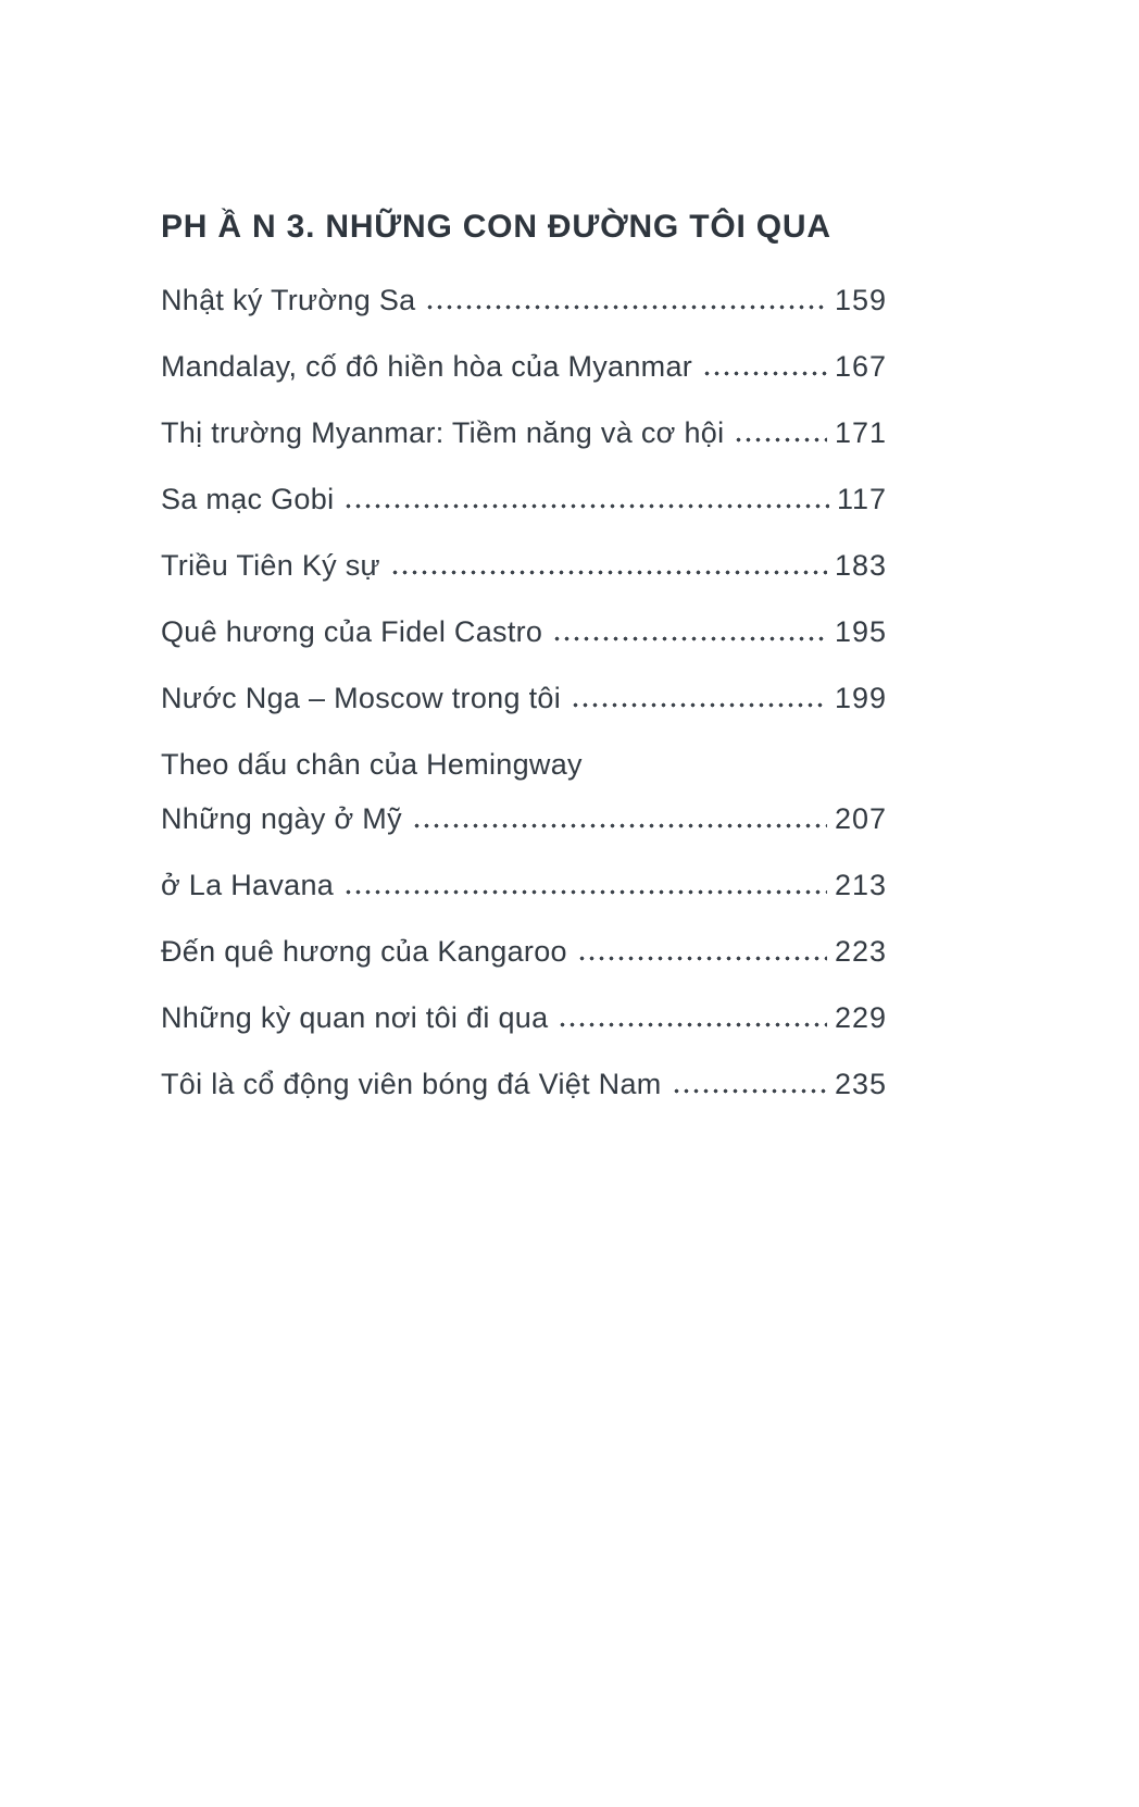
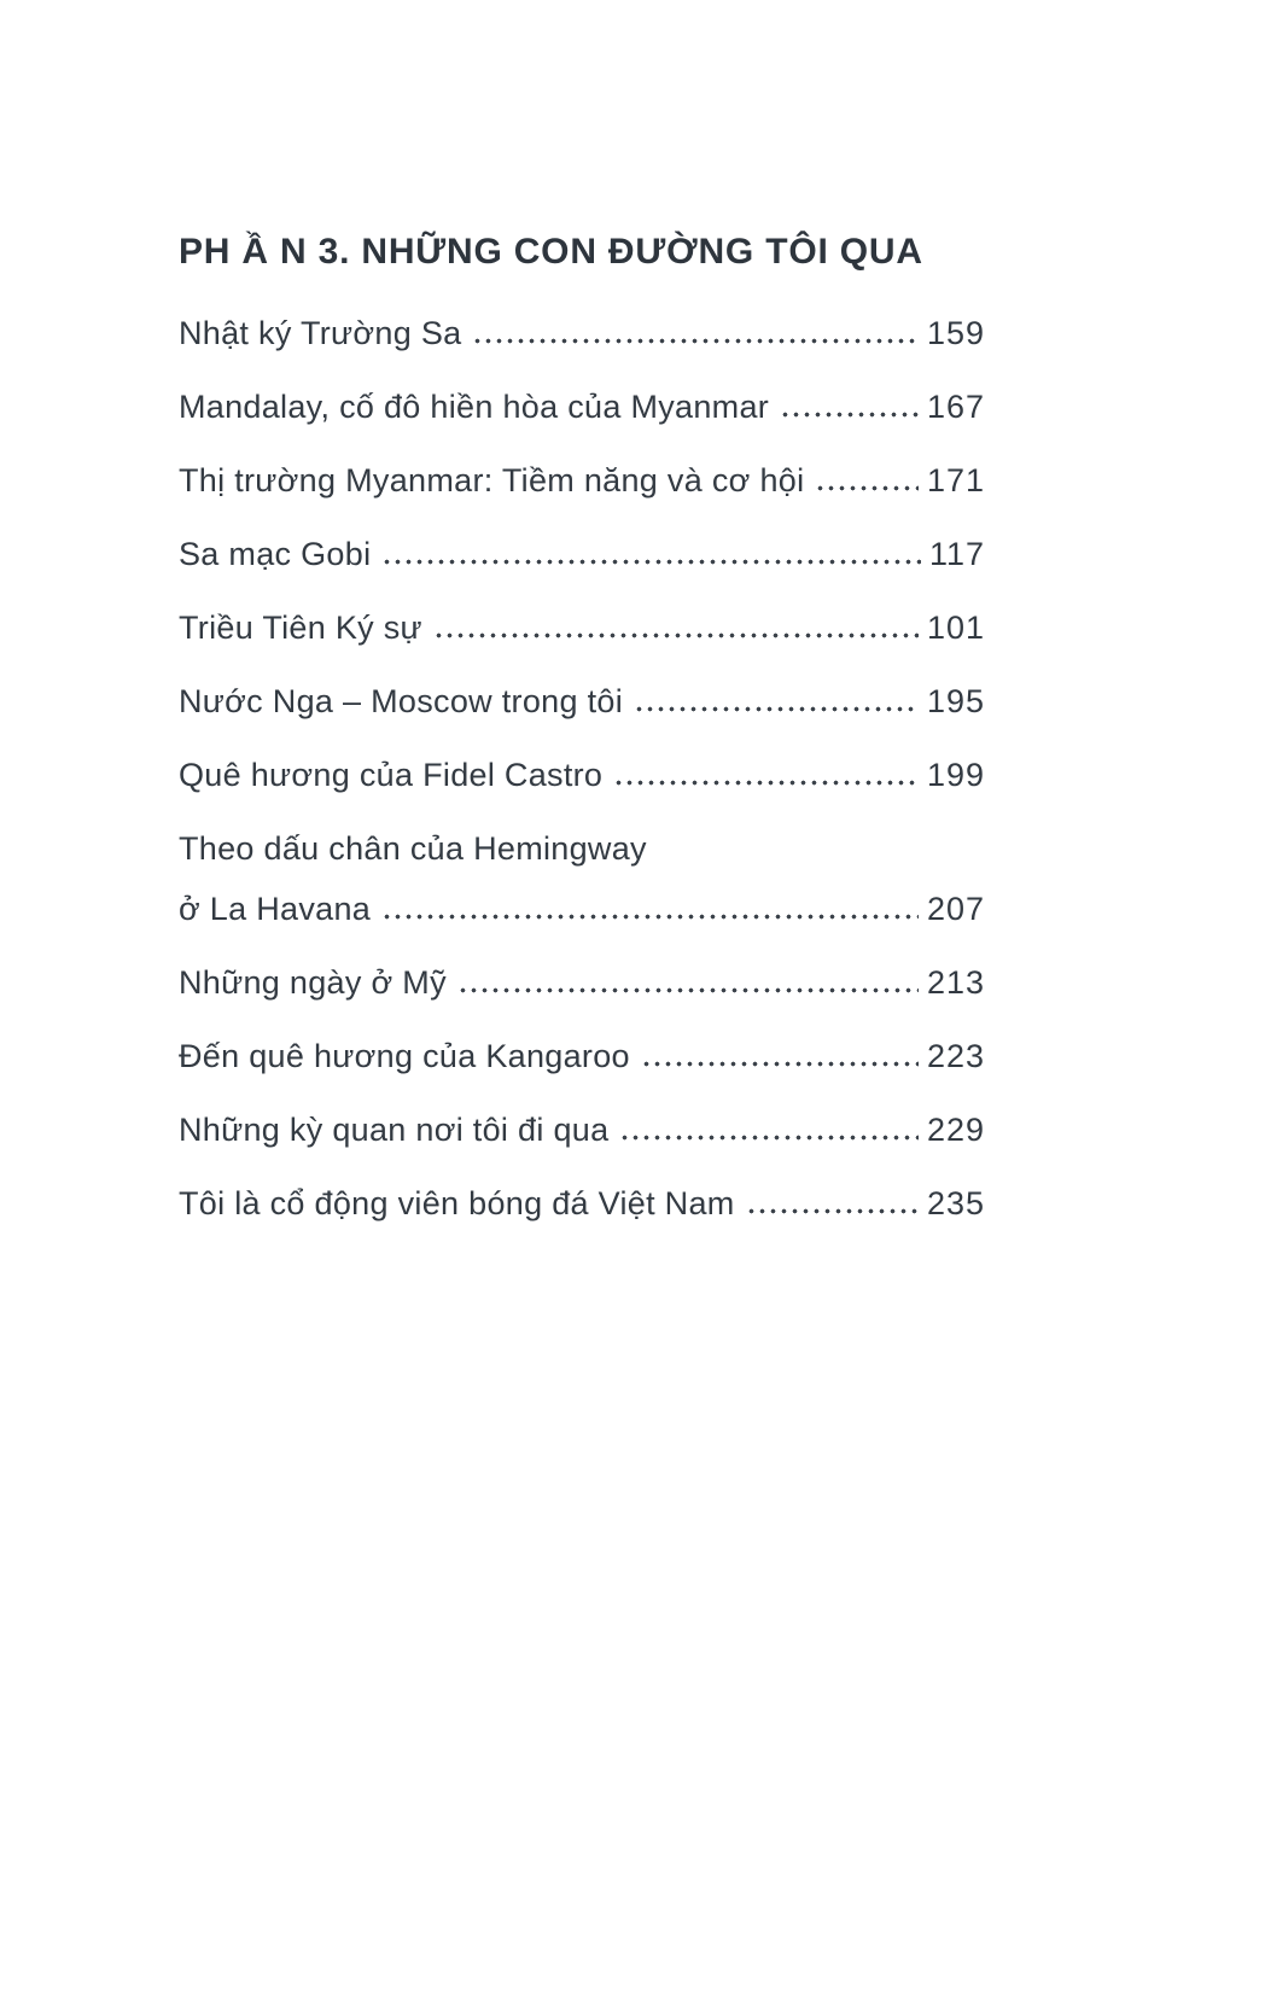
  PH Ầ N 3. NHỮNG CON ĐƯỜNG TÔI QUA
  Nhật ký Trường Sa
  159
  Mandalay, cố đô hiền hòa của Myanmar
  167
  Thị trường Myanmar: Tiềm năng và cơ hội
  171
  Sa mạc Gobi
  117
  Triều Tiên Ký sự
- 183
+ 101
- Quê hương của Fidel Castro
+ Nước Nga – Moscow trong tôi
  195
- Nước Nga – Moscow trong tôi
+ Quê hương của Fidel Castro
  199
  Theo dấu chân của Hemingway
- Những ngày ở Mỹ
+ ở La Havana
  207
- ở La Havana
+ Những ngày ở Mỹ
  213
  Đến quê hương của Kangaroo
  223
  Những kỳ quan nơi tôi đi qua
  229
  Tôi là cổ động viên bóng đá Việt Nam
  235
